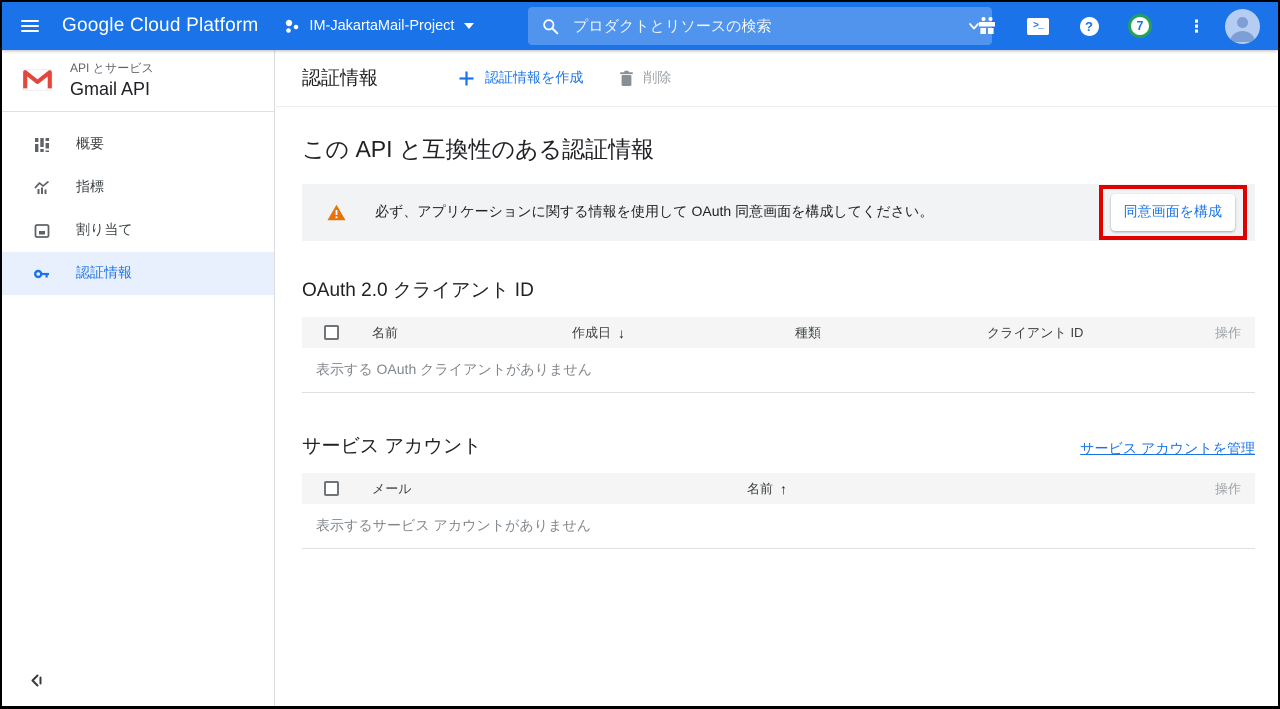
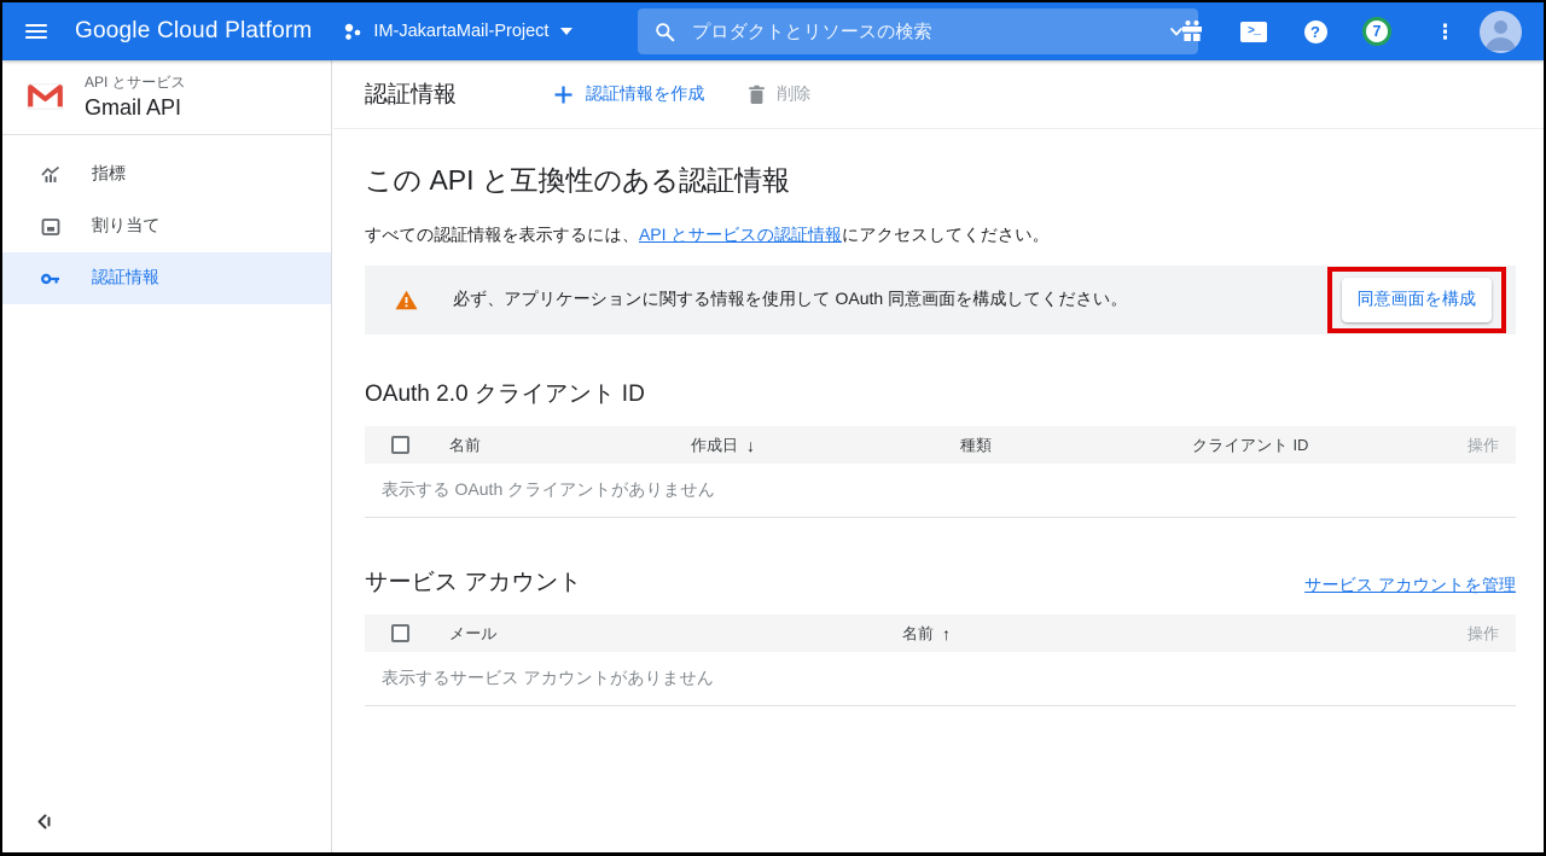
  Google Cloud Platform
  IM-JakartaMail-Project
  プロダクトとリソースの検索
  >_
  ?
  7
  ⋮
  API とサービス
  Gmail API
- 概要
  指標
  割り当て
  認証情報
  認証情報
  認証情報を作成
  削除
  この API と互換性のある認証情報
+ すべての認証情報を表示するには、API とサービスの認証情報にアクセスしてください。
  必ず、アプリケーションに関する情報を使用して OAuth 同意画面を構成してください。
  同意画面を構成
  OAuth 2.0 クライアント ID
  名前
  作成日
  ↓
  種類
  クライアント ID
  操作
  表示する OAuth クライアントがありません
  サービス アカウント
  サービス アカウントを管理
  メール
  名前
  ↑
  操作
  表示するサービス アカウントがありません
